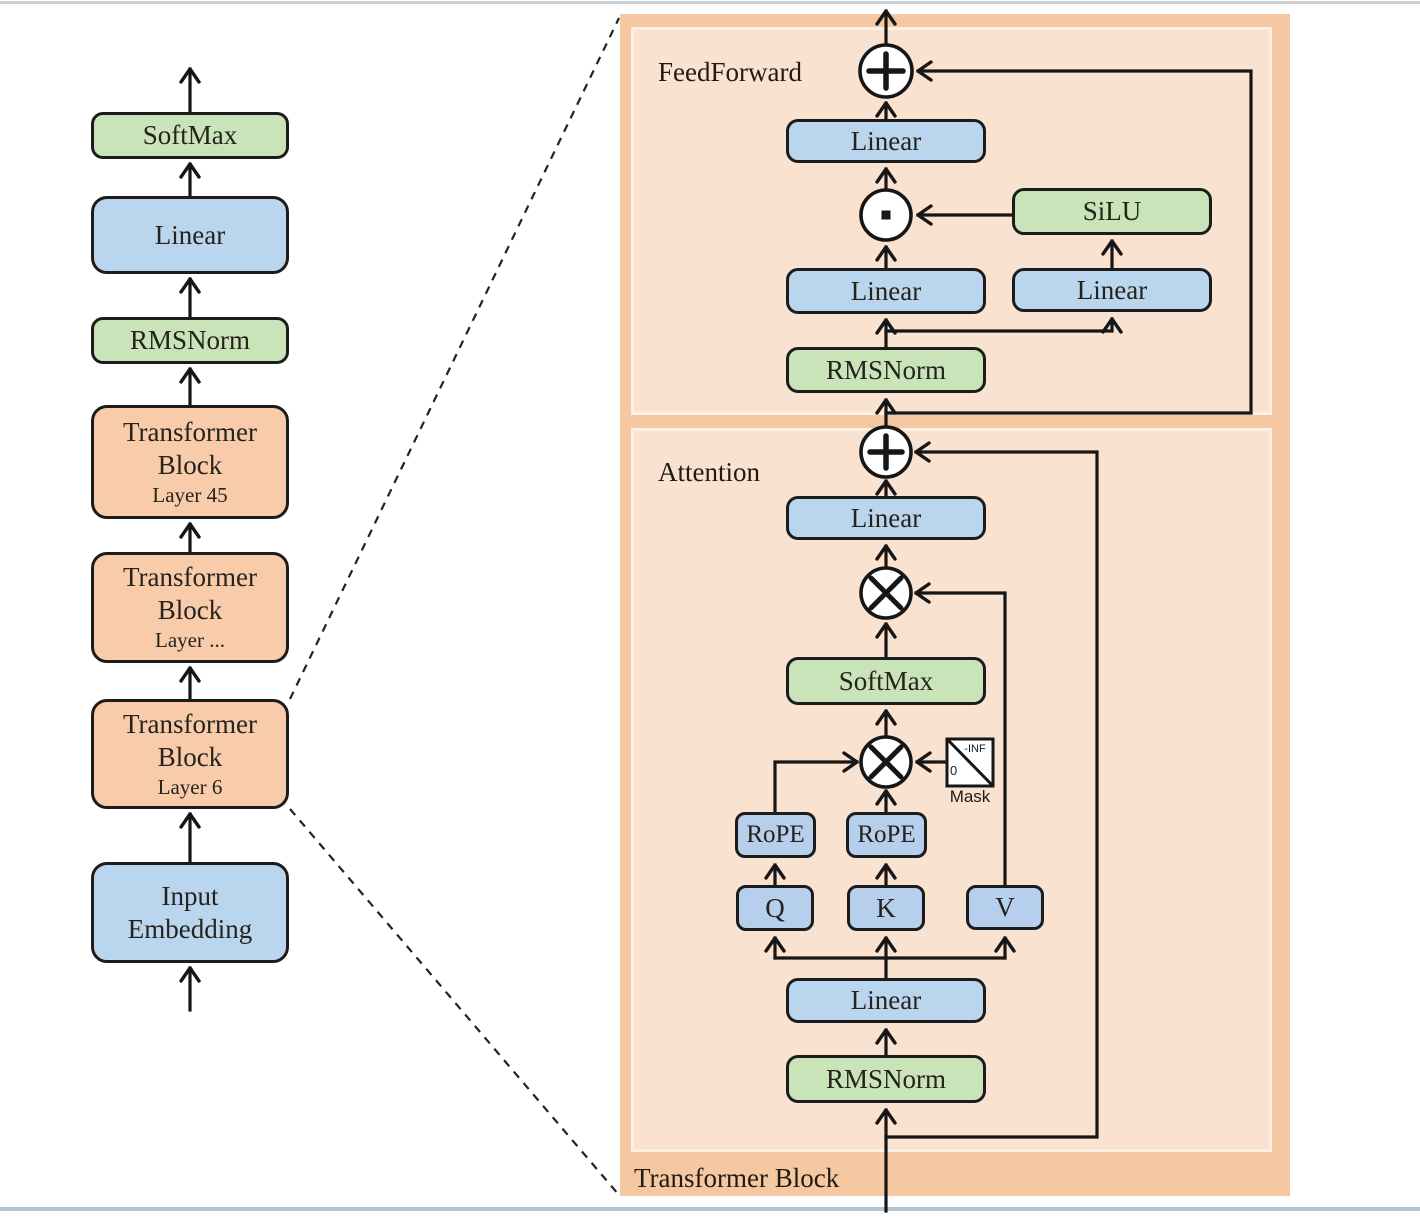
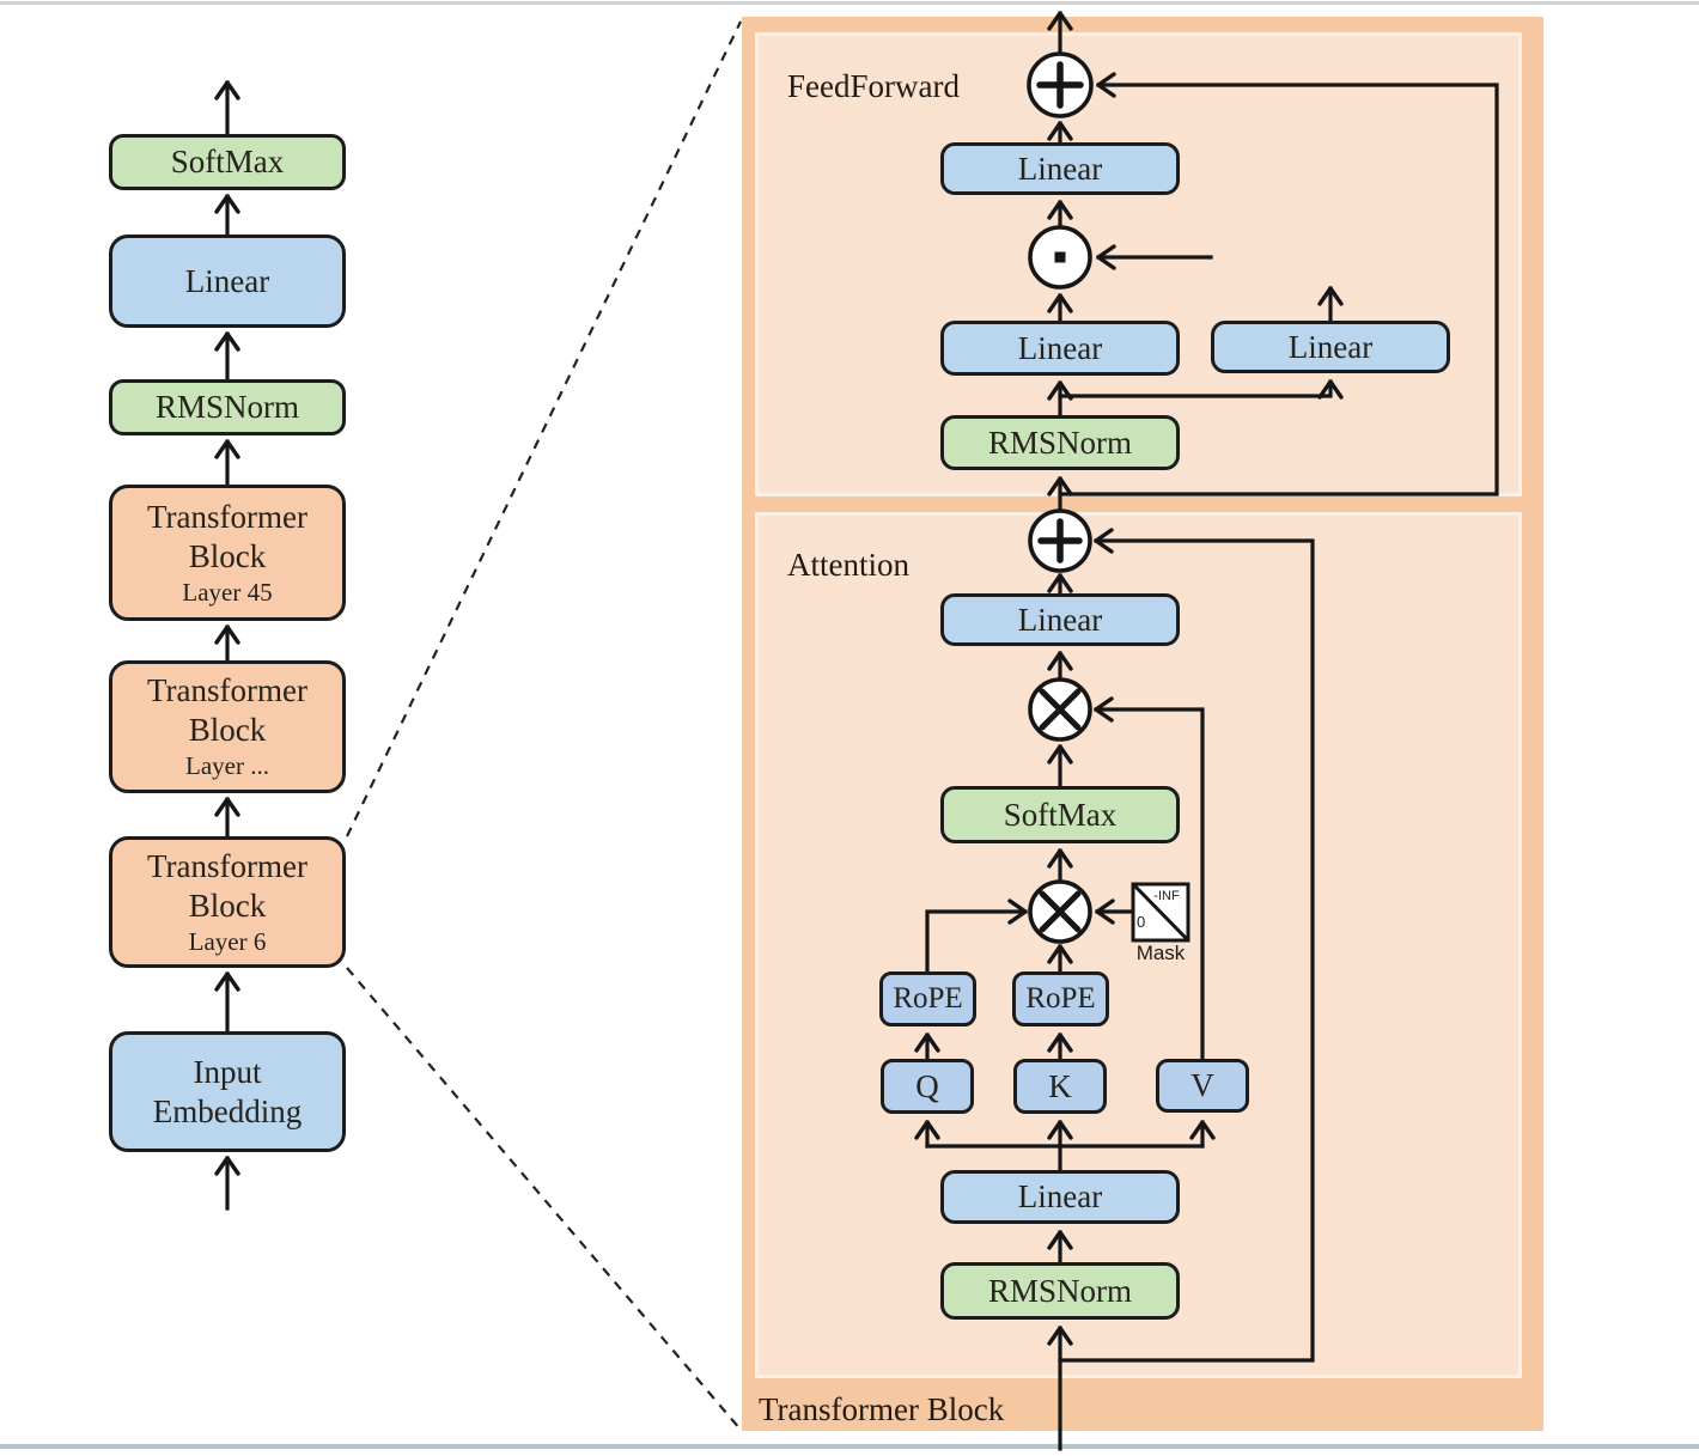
  SoftMax
  Linear
  RMSNorm
  Transformer Block
  Layer 45
  Transformer Block
  Layer ...
  Transformer Block
  Layer 6
  Input Embedding
  FeedForward
  Linear
- SiLU
  Linear
  Linear
  RMSNorm
  Attention
  Linear
  SoftMax
  -INF
  0
  Mask
  RoPE
  RoPE
  Q
  K
  V
  Linear
  RMSNorm
  Transformer Block
